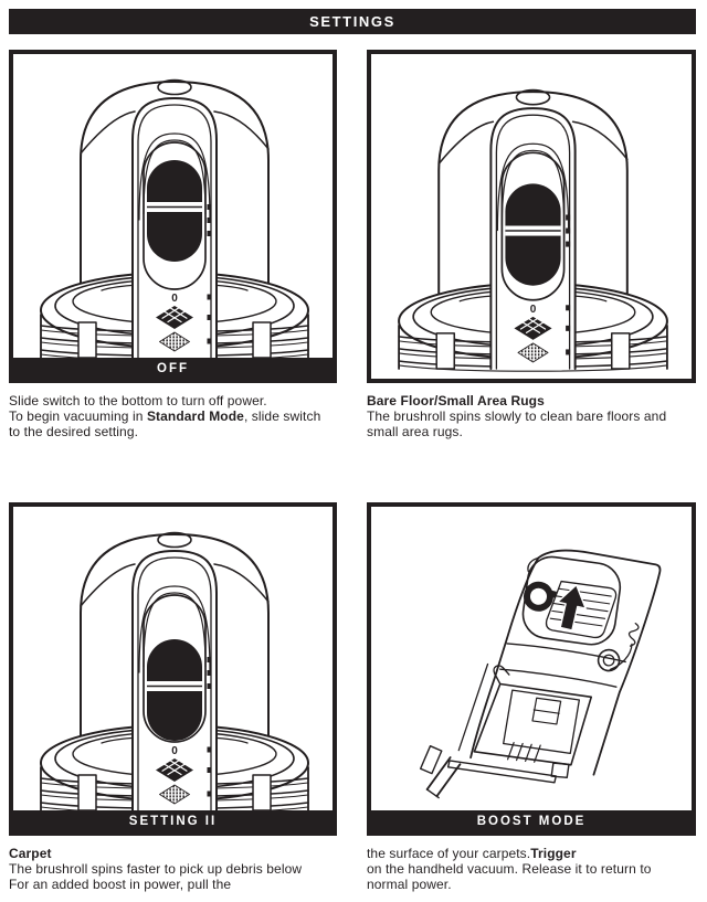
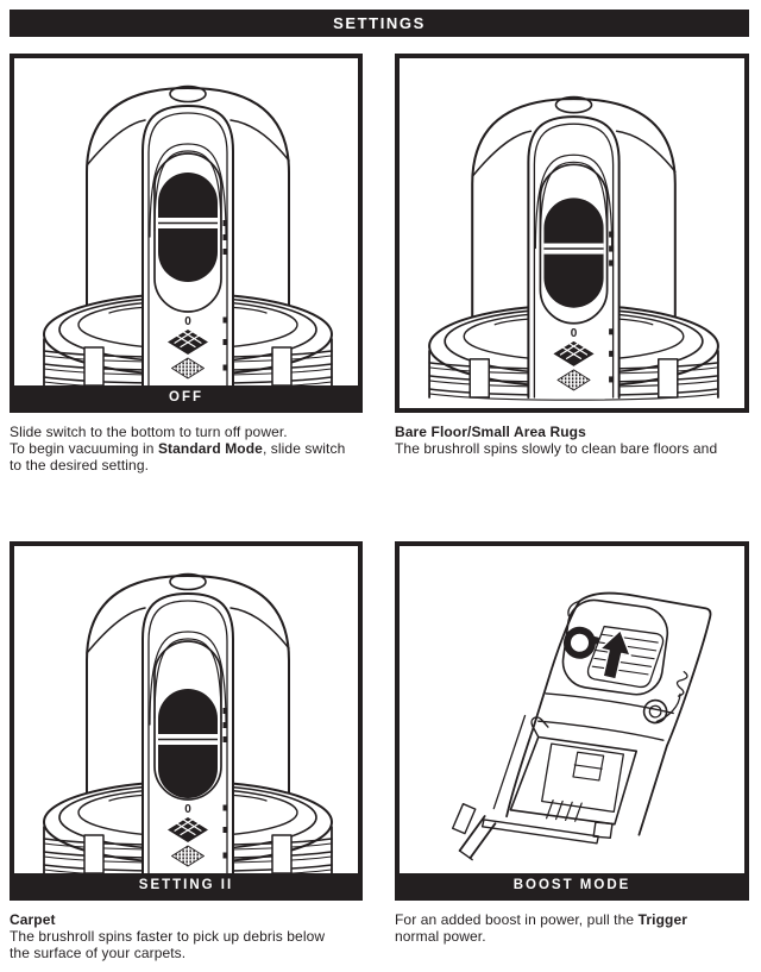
  SETTINGS
  OFF
  Slide switch to the bottom to turn off power.
  To begin vacuuming in Standard Mode, slide switch
  to the desired setting.
  Bare Floor/Small Area Rugs
  The brushroll spins slowly to clean bare floors and
- small area rugs.
  SETTING II
  Carpet
  The brushroll spins faster to pick up debris below
- For an added boost in power, pull the
+ the surface of your carpets.
  BOOST MODE
- the surface of your carpets.Trigger
+ For an added boost in power, pull the Trigger
- on the handheld vacuum. Release it to return to
  normal power.
